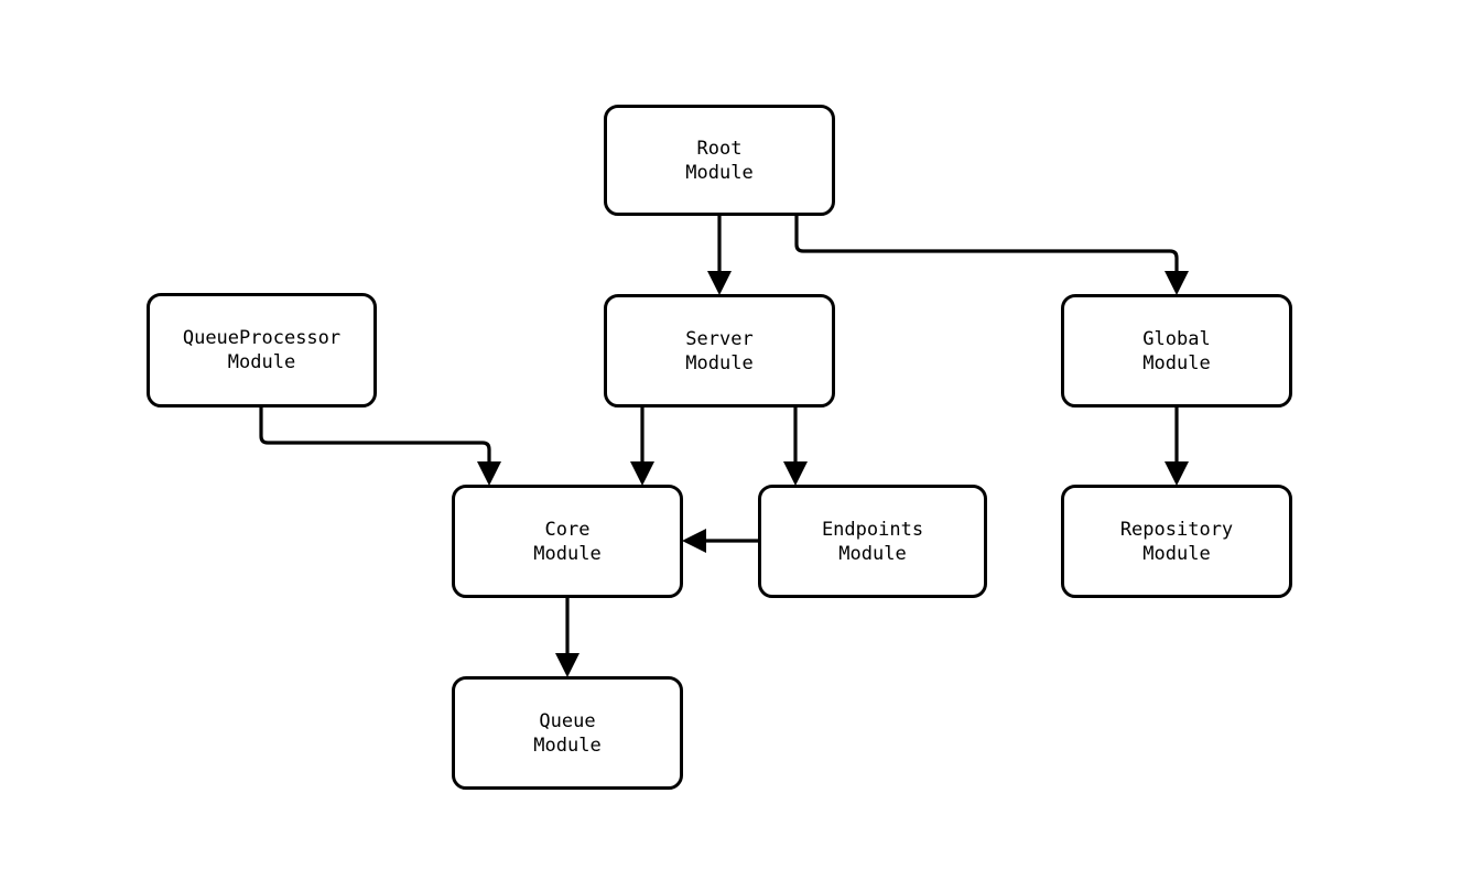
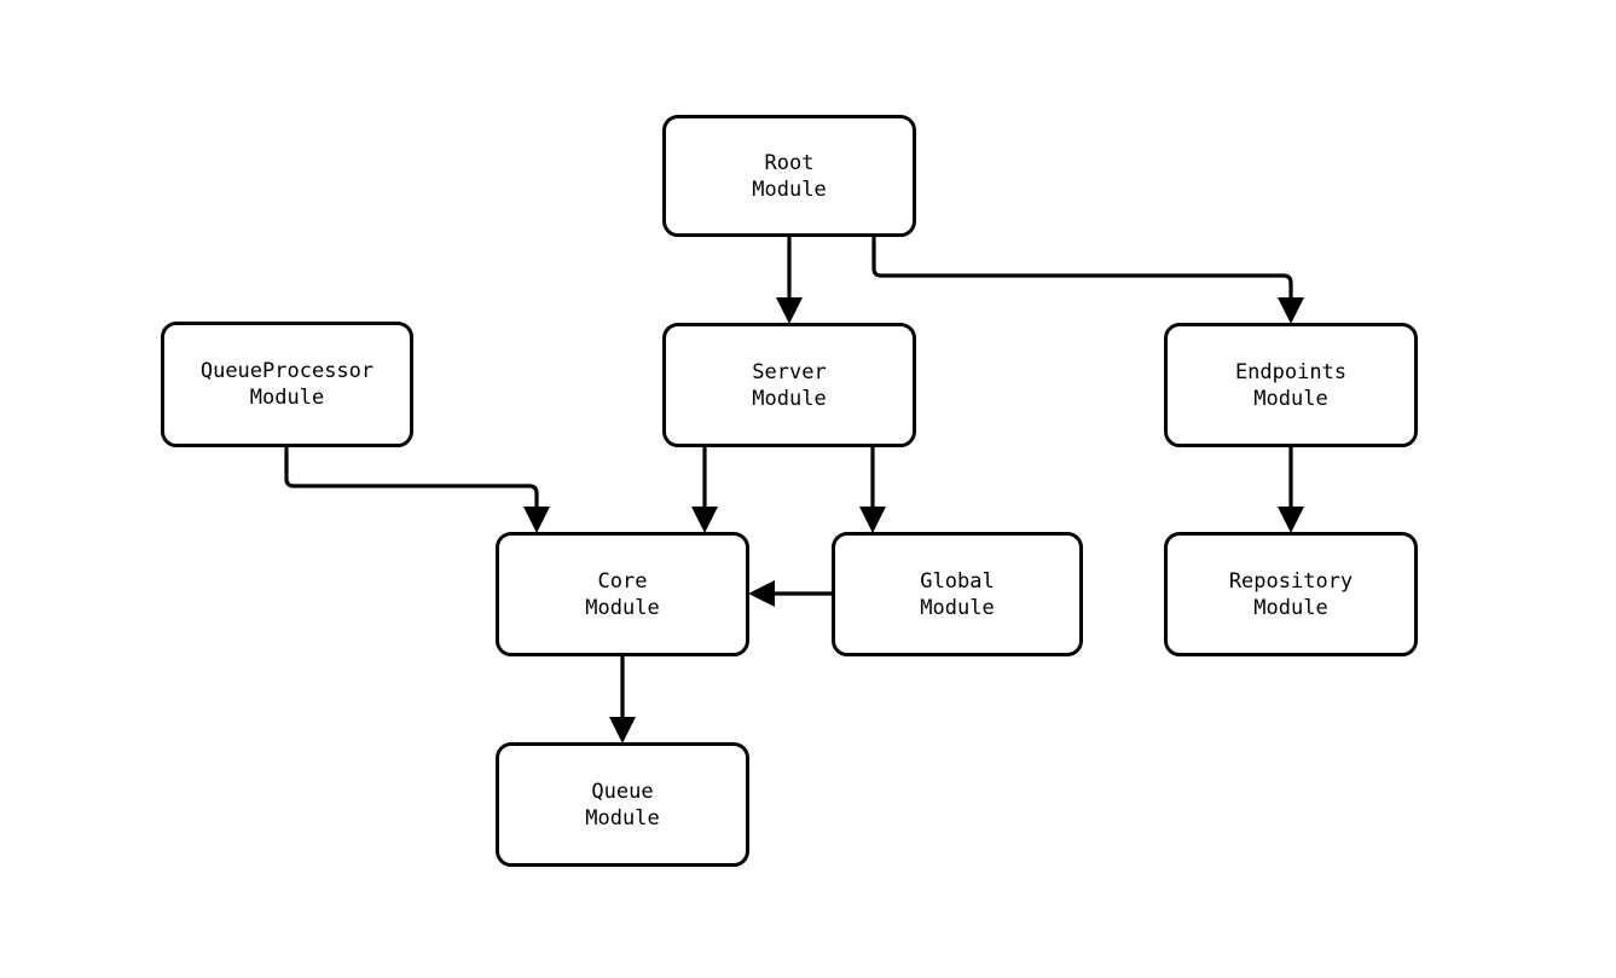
  Root
  Module
  QueueProcessor
  Module
  Server
  Module
- Global
+ Endpoints
  Module
  Core
  Module
- Endpoints
+ Global
  Module
  Repository
  Module
  Queue
  Module
